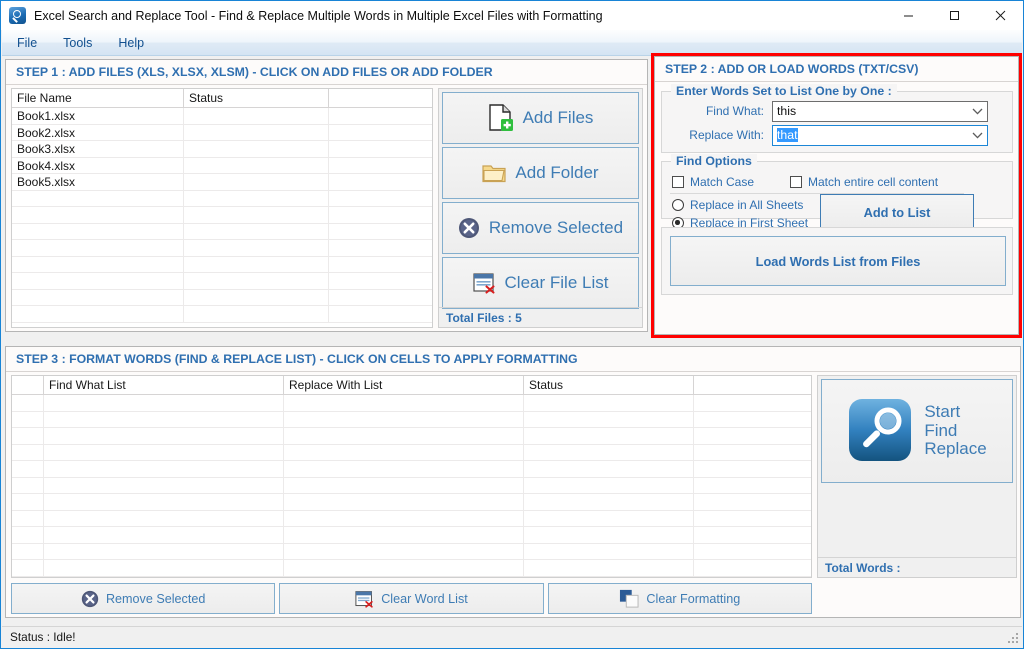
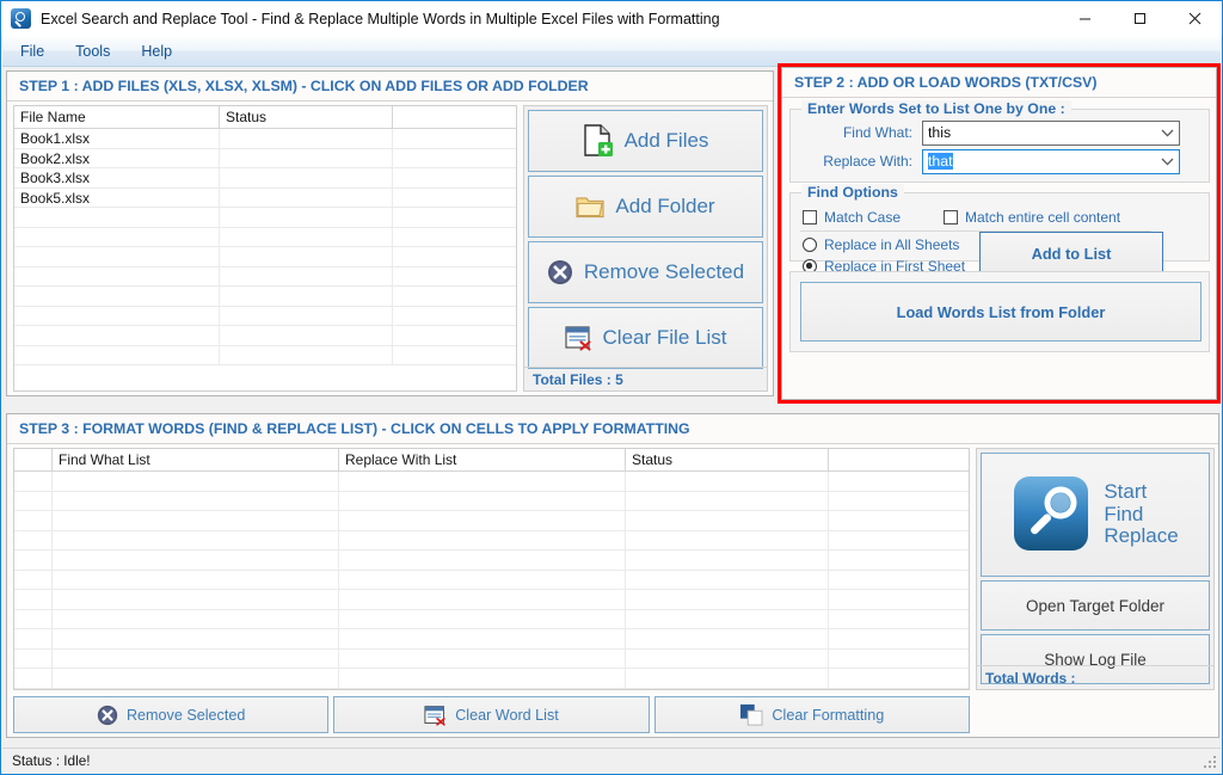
  Excel Search and Replace Tool - Find & Replace Multiple Words in Multiple Excel Files with Formatting
  File
  Tools
  Help
  STEP 1 : ADD FILES (XLS, XLSX, XLSM) - CLICK ON ADD FILES OR ADD FOLDER
  File Name
  Status
  Book1.xlsx
  Book2.xlsx
  Book3.xlsx
- Book4.xlsx
  Book5.xlsx
  Add Files
  Add Folder
  Remove Selected
  Clear File List
  Total Files : 5
  STEP 2 : ADD OR LOAD WORDS (TXT/CSV)
  Enter Words Set to List One by One :
  Find What:
  this
  Replace With:
  that
  Find Options
  Match Case
  Match entire cell content
  Replace in All Sheets
  Replace in First Sheet
  Add to List
- Load Words List from Files
+ Load Words List from Folder
  STEP 3 : FORMAT WORDS (FIND & REPLACE LIST) - CLICK ON CELLS TO APPLY FORMATTING
  Find What List
  Replace With List
  Status
  Start
  Find
  Replace
+ Open Target Folder
+ Show Log File
  Total Words :
  Remove Selected
  Clear Word List
  Clear Formatting
  Status : Idle!
